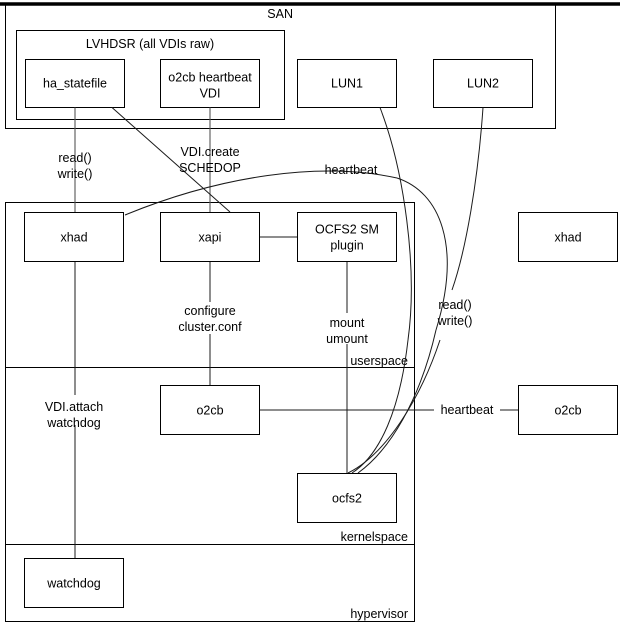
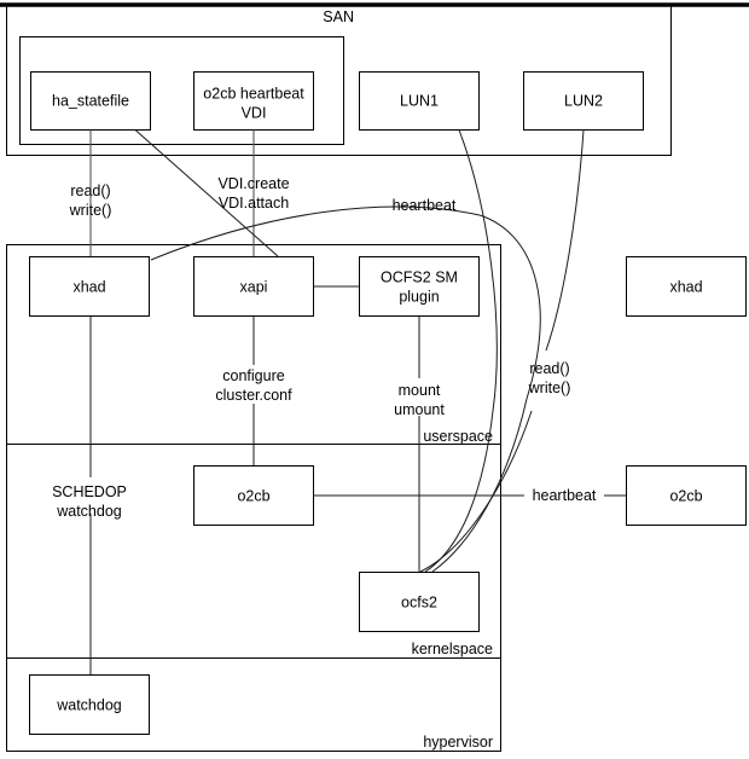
  SAN
- LVHDSR (all VDIs raw)
  ha_statefile
  o2cb heartbeat
  VDI
  LUN1
  LUN2
  userspace
  kernelspace
  hypervisor
  xhad
  xapi
  OCFS2 SM
  plugin
  xhad
  o2cb
  o2cb
  ocfs2
  watchdog
  read()
  write()
  VDI.create
- SCHEDOP
+ VDI.attach
  heartbeat
  read()
  write()
  configure
  cluster.conf
  mount
  umount
- VDI.attach
+ SCHEDOP
  watchdog
  heartbeat
